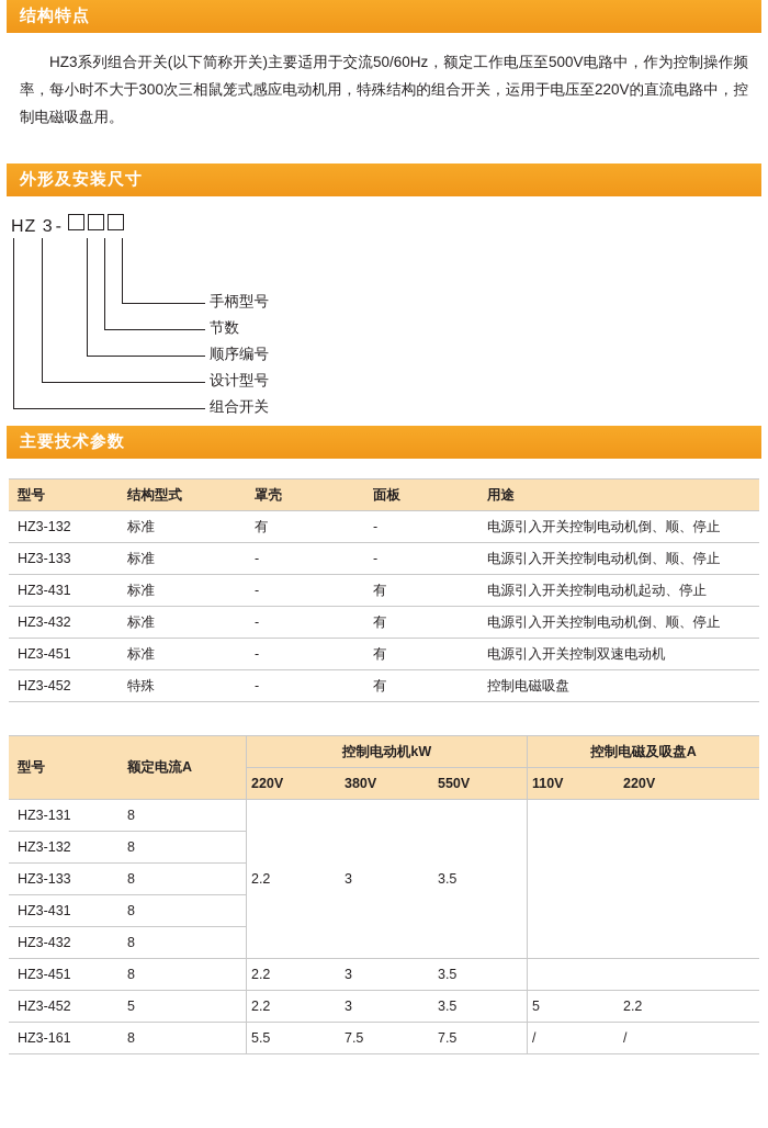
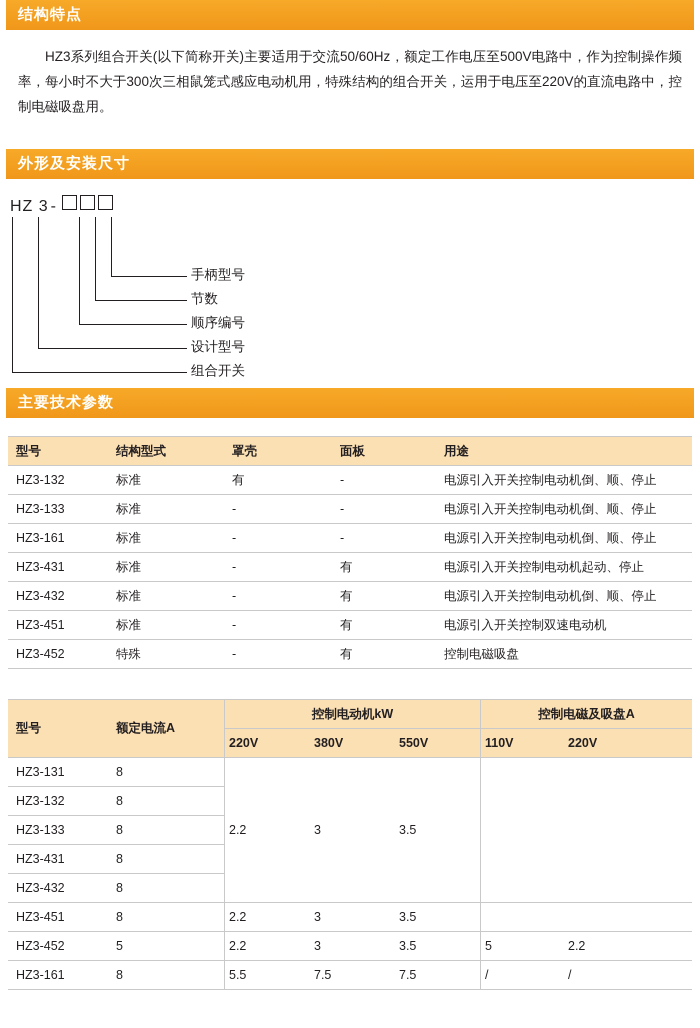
  结构特点
  HZ3系列组合开关(以下简称开关)主要适用于交流50/60Hz，额定工作电压至500V电路中，作为控制操作频率，每小时不大于300次三相鼠笼式感应电动机用，特殊结构的组合开关，运用于电压至220V的直流电路中，控制电磁吸盘用。
  外形及安装尺寸
  HZ 3-
  手柄型号
  节数
  顺序编号
  设计型号
  组合开关
  主要技术参数
  型号	结构型式	罩壳	面板	用途
  HZ3-132	标准	有	-	电源引入开关控制电动机倒、顺、停止
  HZ3-133	标准	-	-	电源引入开关控制电动机倒、顺、停止
+ HZ3-161	标准	-	-	电源引入开关控制电动机倒、顺、停止
  HZ3-431	标准	-	有	电源引入开关控制电动机起动、停止
  HZ3-432	标准	-	有	电源引入开关控制电动机倒、顺、停止
  HZ3-451	标准	-	有	电源引入开关控制双速电动机
  HZ3-452	特殊	-	有	控制电磁吸盘
  型号	额定电流A	控制电动机kW	控制电磁及吸盘A
  220V	380V	550V	110V	220V
  HZ3-131	8	2.2	3	3.5
  HZ3-132	8
  HZ3-133	8
  HZ3-431	8
  HZ3-432	8
  HZ3-451	8	2.2	3	3.5
  HZ3-452	5	2.2	3	3.5	5	2.2
  HZ3-161	8	5.5	7.5	7.5	/	/
